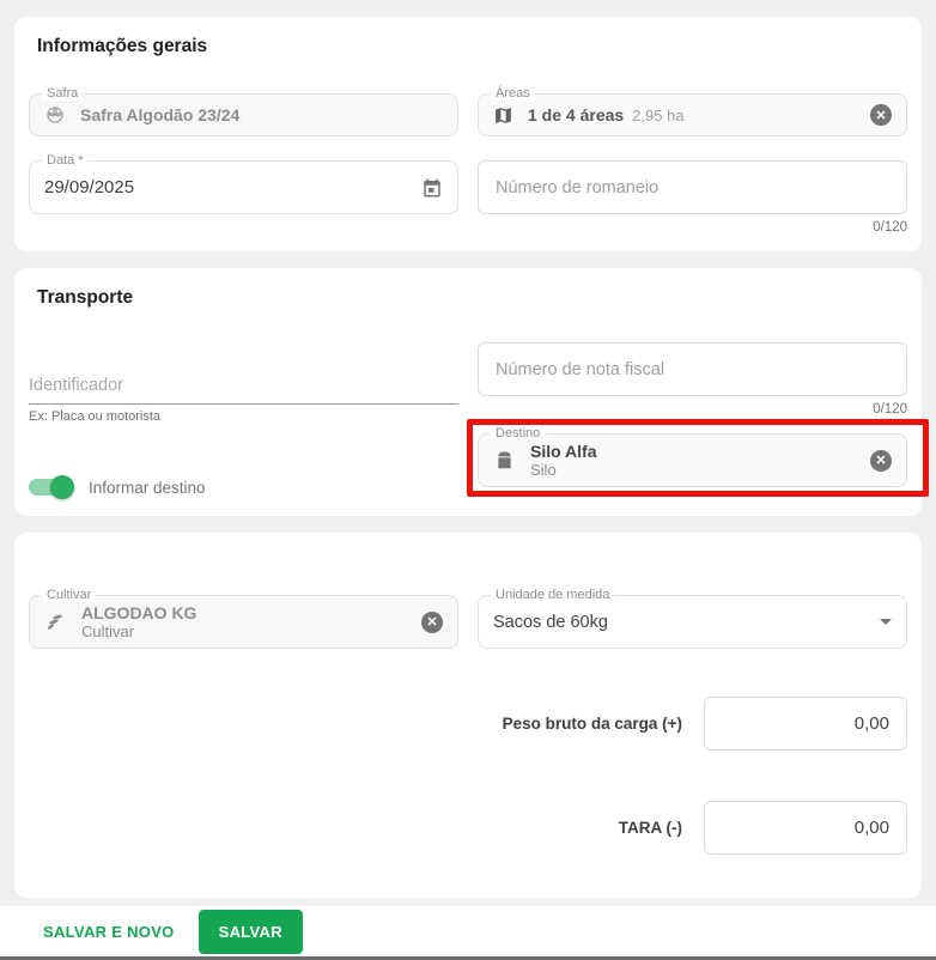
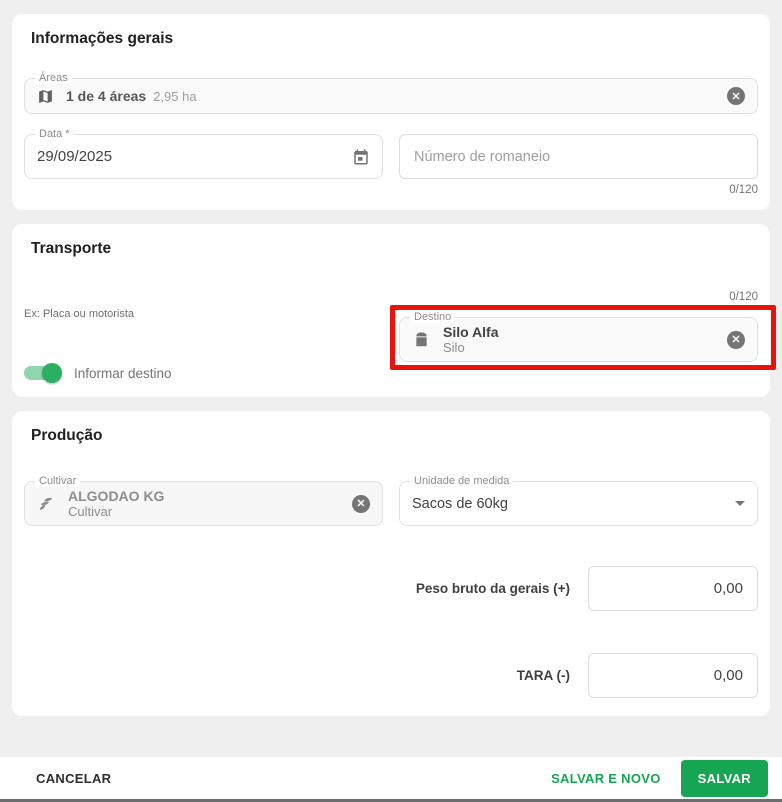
  Informações gerais
- Safra
- Safra Algodão 23/24
  Áreas
  1 de 4 áreas
  2,95 ha
  ✕
  Data *
  29/09/2025
  Número de romaneio
  0/120
  Transporte
- Identificador
  Ex: Placa ou motorista
  Informar destino
- Número de nota fiscal
  0/120
  Destino
  Silo Alfa
  Silo
  ✕
+ Produção
  Cultivar
  ALGODAO KG
  Cultivar
  ✕
  Unidade de medida
  Sacos de 60kg
- Peso bruto da carga (+)
+ Peso bruto da gerais (+)
  0,00
  TARA (-)
  0,00
+ CANCELAR
  SALVAR E NOVO
  SALVAR
